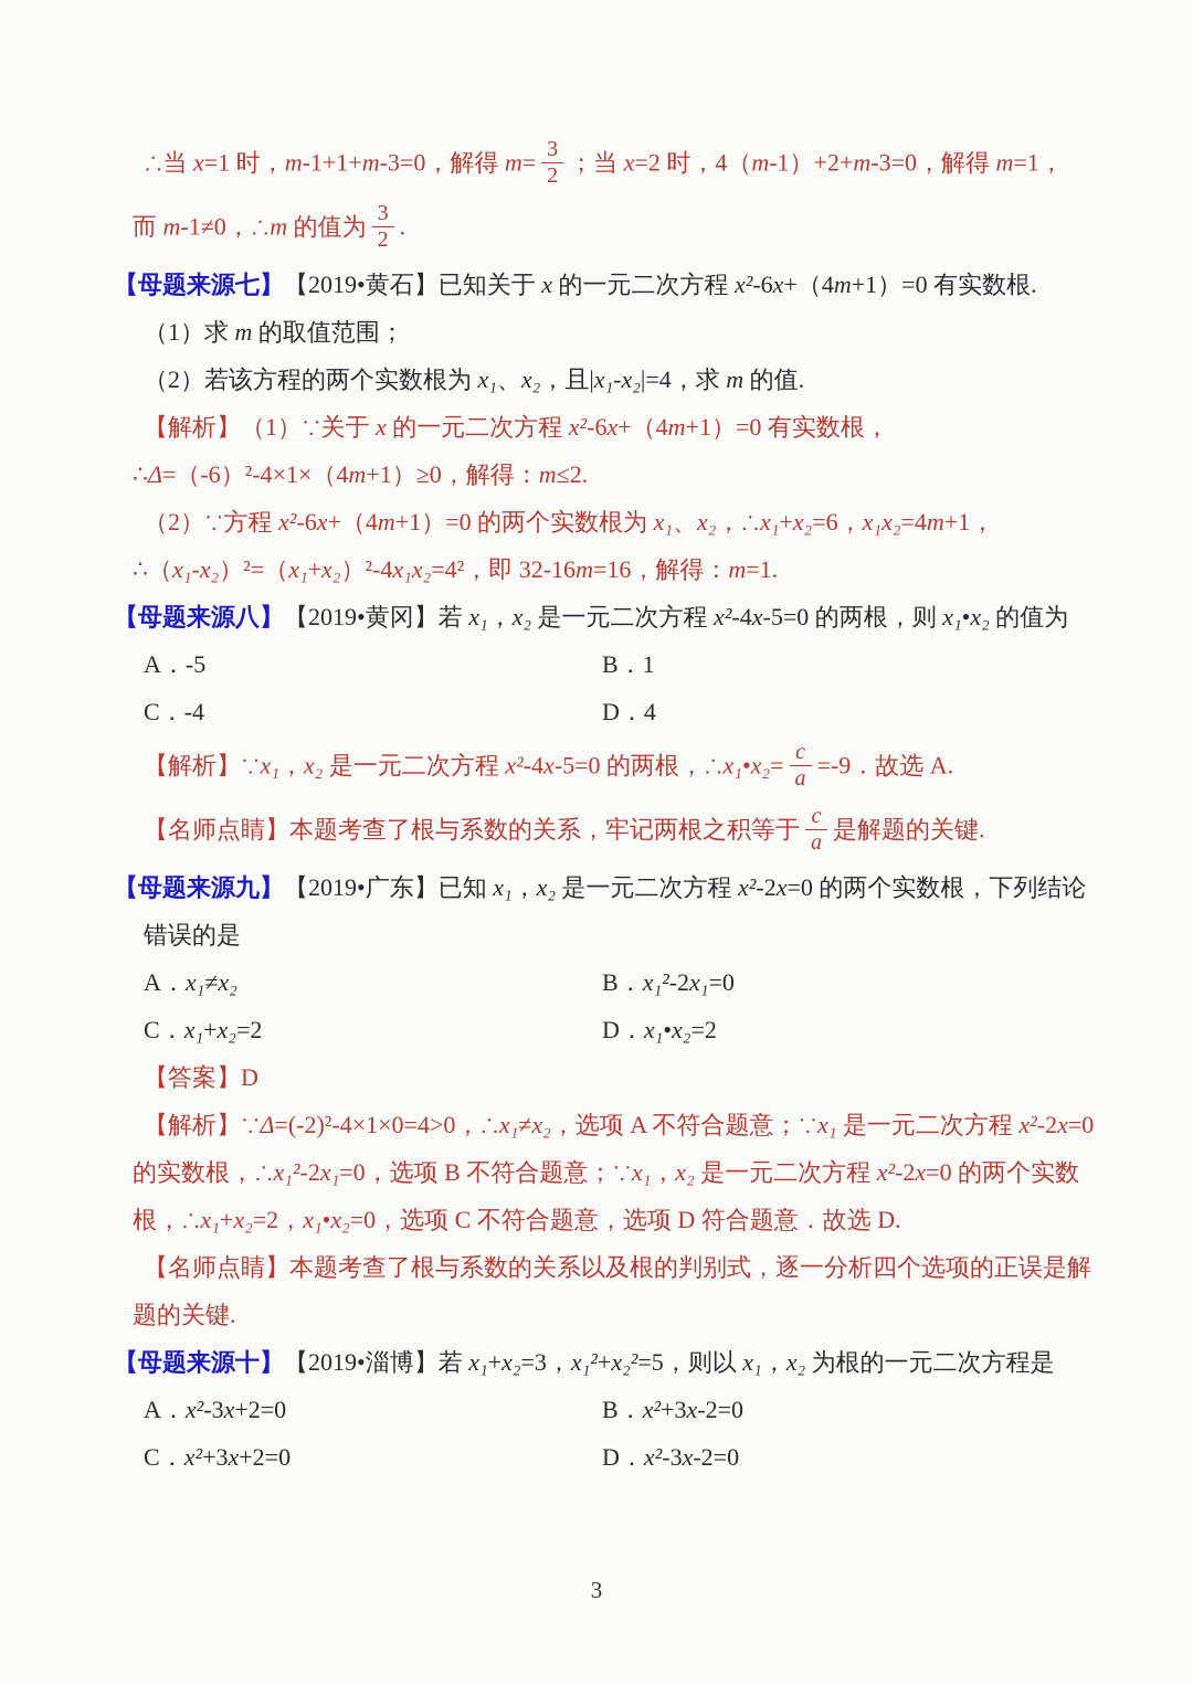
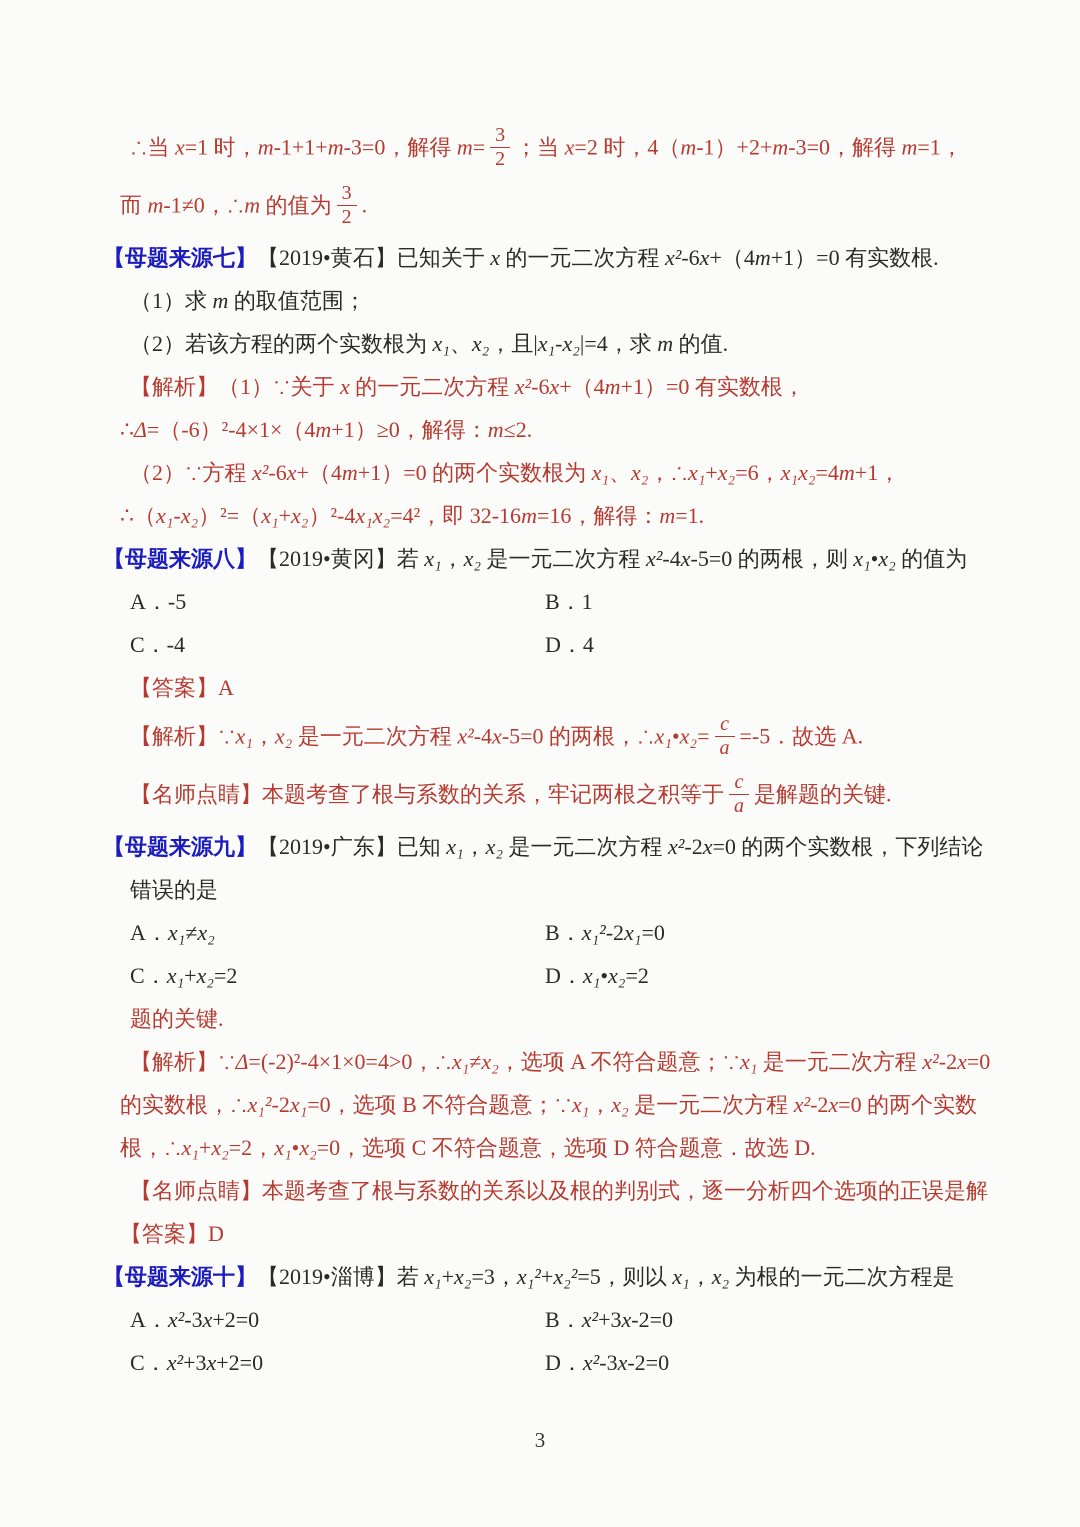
  ∴当 x=1 时，m-1+1+m-3=0，解得 m=
  3
  2
  ；当 x=2 时，4（m-1）+2+m-3=0，解得 m=1，
  而 m-1≠0，∴m 的值为
  3
  2
  .
  【母题来源七】【2019•黄石】已知关于 x 的一元二次方程 x²-6x+（4m+1）=0 有实数根.
  （1）求 m 的取值范围；
  （2）若该方程的两个实数根为 x₁、x₂，且|x₁-x₂|=4，求 m 的值.
  【解析】（1）∵关于 x 的一元二次方程 x²-6x+（4m+1）=0 有实数根，
  ∴Δ=（-6）²-4×1×（4m+1）≥0，解得：m≤2.
  （2）∵方程 x²-6x+（4m+1）=0 的两个实数根为 x₁、x₂，∴x₁+x₂=6，x₁x₂=4m+1，
  ∴（x₁-x₂）²=（x₁+x₂）²-4x₁x₂=4²，即 32-16m=16，解得：m=1.
  【母题来源八】【2019•黄冈】若 x₁，x₂ 是一元二次方程 x²-4x-5=0 的两根，则 x₁•x₂ 的值为
  A．-5 B．1
  C．-4 D．4
+ 【答案】A
  【解析】∵x₁，x₂ 是一元二次方程 x²-4x-5=0 的两根，∴x₁•x₂=
  c
  a
- =-9．故选 A.
+ =-5．故选 A.
  【名师点睛】本题考查了根与系数的关系，牢记两根之积等于
  c
  a
  是解题的关键.
  【母题来源九】【2019•广东】已知 x₁，x₂ 是一元二次方程 x²-2x=0 的两个实数根，下列结论
  错误的是
  A．x₁≠x₂ B．x₁²-2x₁=0
  C．x₁+x₂=2 D．x₁•x₂=2
- 【答案】D
+ 题的关键.
  【解析】∵Δ=(-2)²-4×1×0=4>0，∴x₁≠x₂，选项 A 不符合题意；∵x₁ 是一元二次方程 x²-2x=0
  的实数根，∴x₁²-2x₁=0，选项 B 不符合题意；∵x₁，x₂ 是一元二次方程 x²-2x=0 的两个实数
  根，∴x₁+x₂=2，x₁•x₂=0，选项 C 不符合题意，选项 D 符合题意．故选 D.
  【名师点睛】本题考查了根与系数的关系以及根的判别式，逐一分析四个选项的正误是解
- 题的关键.
+ 【答案】D
  【母题来源十】【2019•淄博】若 x₁+x₂=3，x₁²+x₂²=5，则以 x₁，x₂ 为根的一元二次方程是
  A．x²-3x+2=0 B．x²+3x-2=0
  C．x²+3x+2=0 D．x²-3x-2=0
  3
